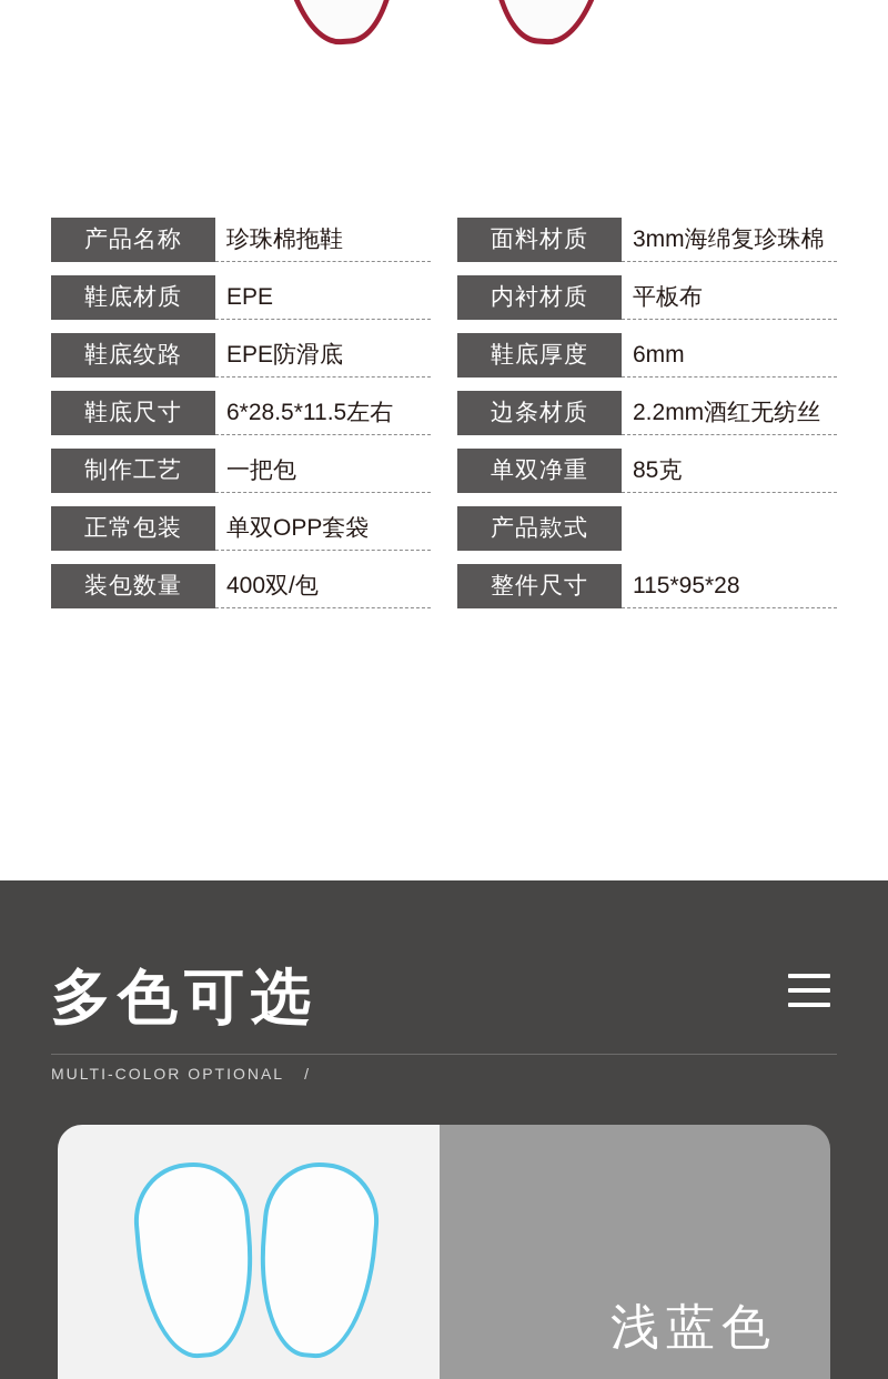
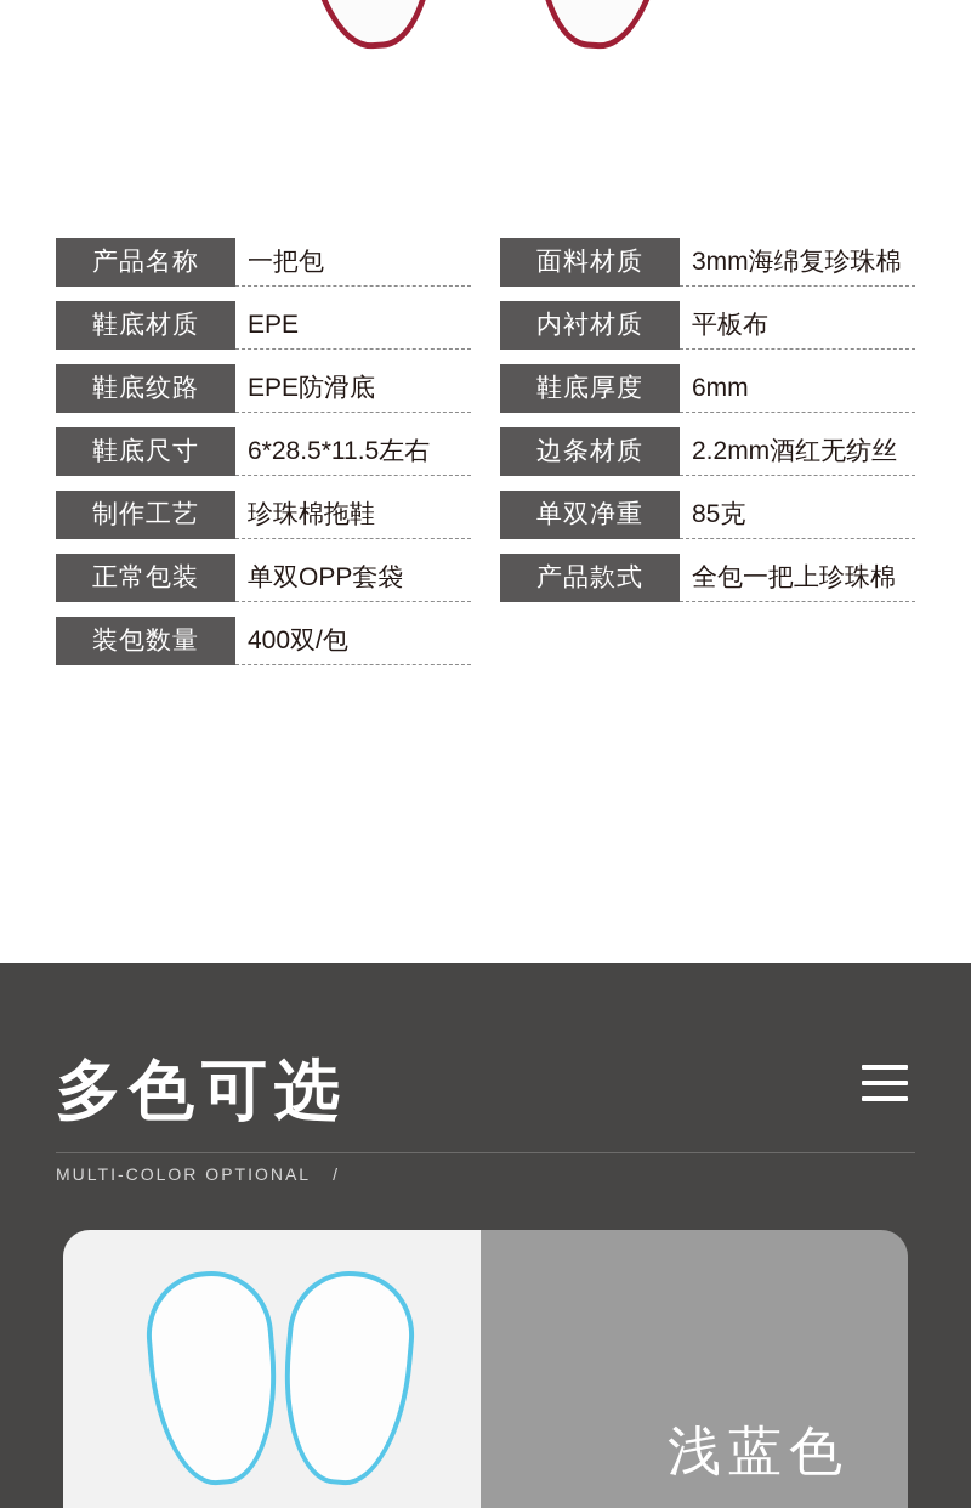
  产品名称
- 珍珠棉拖鞋
+ 一把包
  面料材质
  3mm海绵复珍珠棉
  鞋底材质
  EPE
  内衬材质
  平板布
  鞋底纹路
  EPE防滑底
  鞋底厚度
  6mm
  鞋底尺寸
  6*28.5*11.5左右
  边条材质
  2.2mm酒红无纺丝
  制作工艺
- 一把包
+ 珍珠棉拖鞋
  单双净重
  85克
  正常包装
  单双OPP套袋
  产品款式
+ 全包一把上珍珠棉
  装包数量
  400双/包
- 整件尺寸
- 115*95*28
  多色可选
  MULTI-COLOR OPTIONAL /
  浅蓝色
